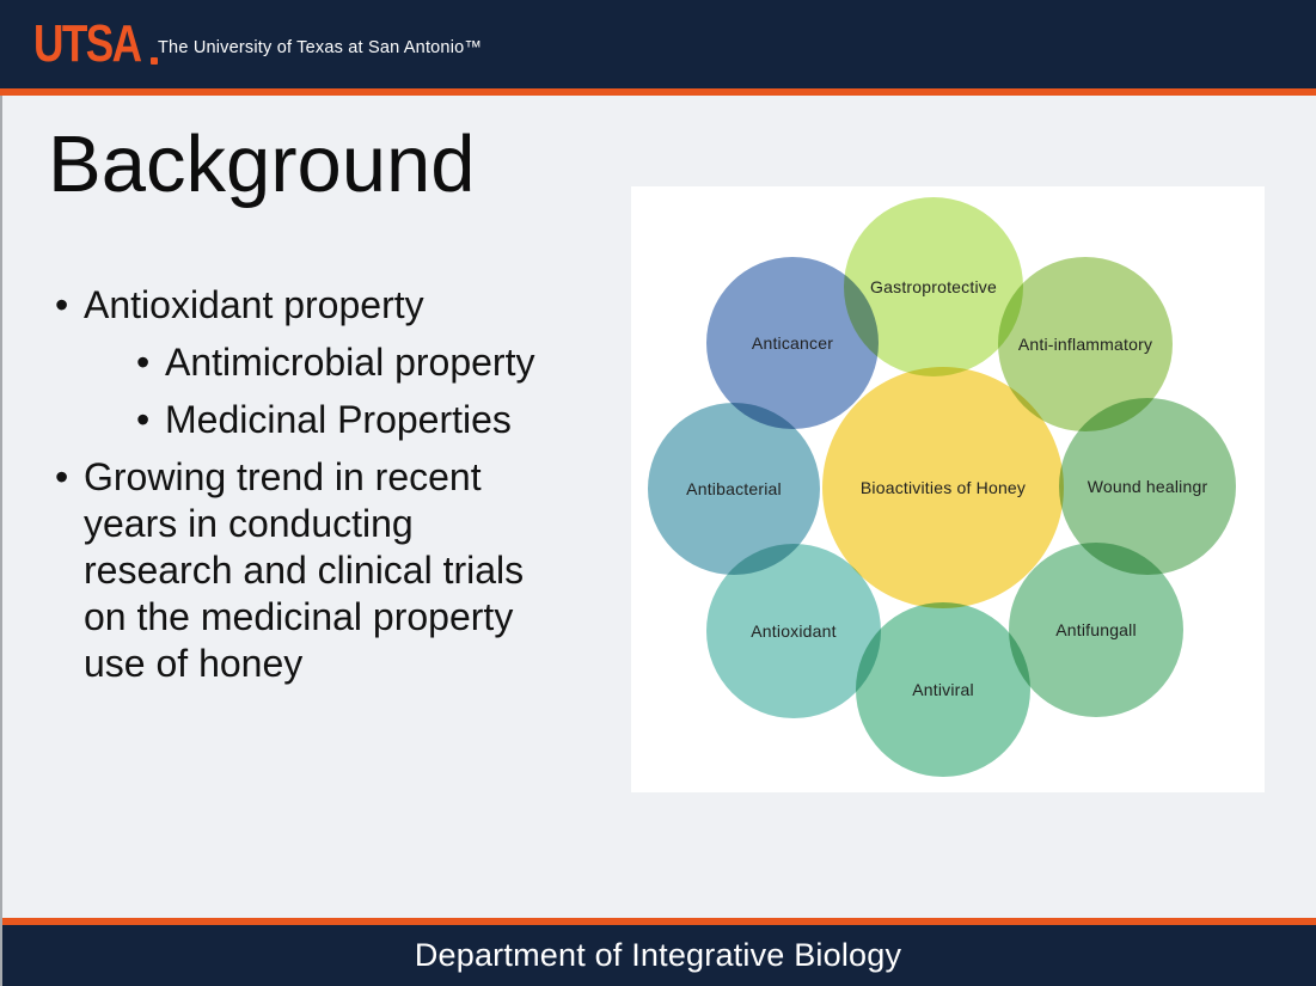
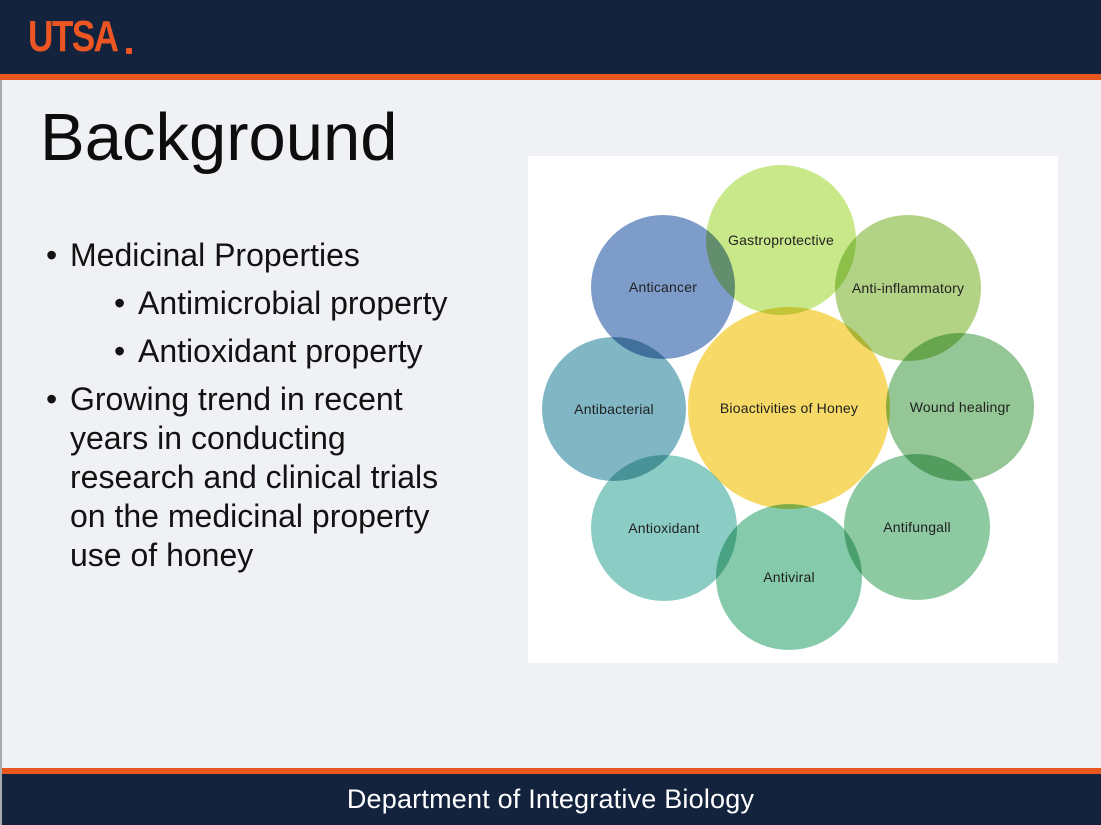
  UTSA
- The University of Texas at San Antonio™
  Background
  •
- Antioxidant property
+ Medicinal Properties
  •
  Antimicrobial property
  •
- Medicinal Properties
+ Antioxidant property
  •
  Growing trend in recent
  years in conducting
  research and clinical trials
  on the medicinal property
  use of honey
  Gastroprotective
  Anticancer
  Anti-inflammatory
  Antibacterial
  Bioactivities of Honey
  Wound healingr
  Antioxidant
  Antiviral
  Antifungall
  Department of Integrative Biology
